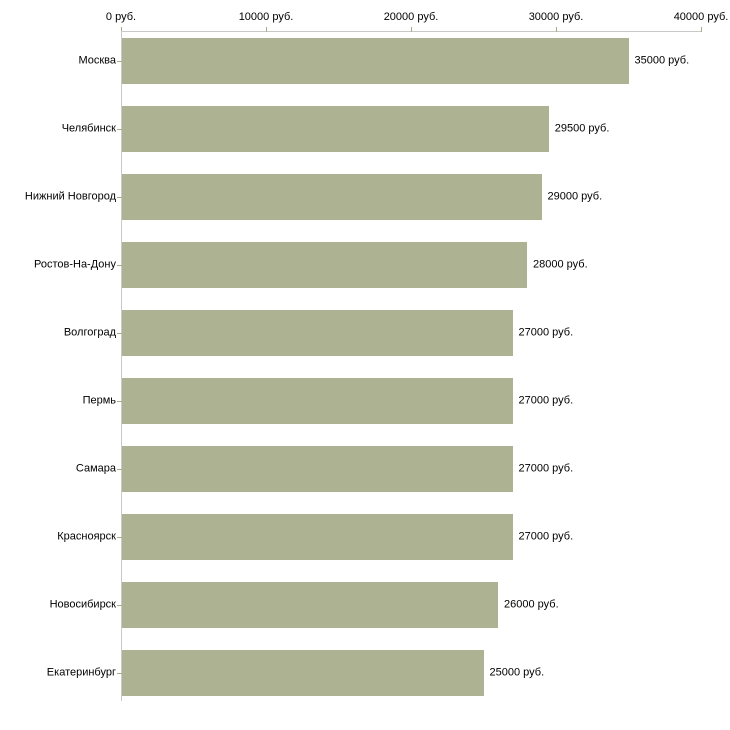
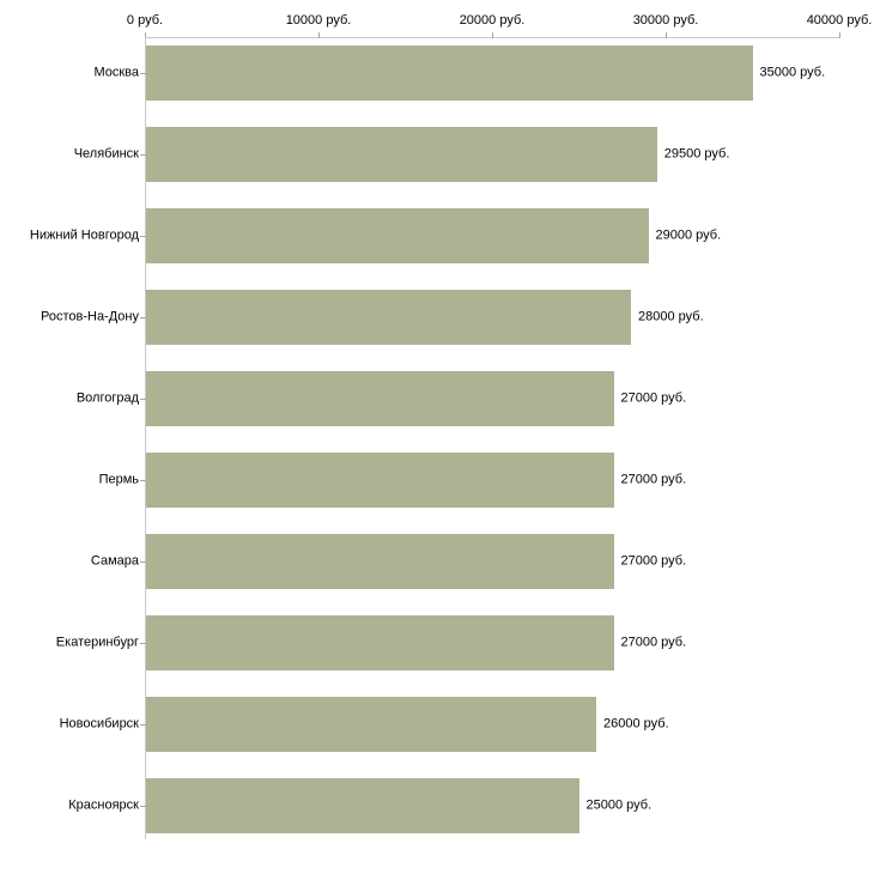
  0 руб.
  10000 руб.
  20000 руб.
  30000 руб.
  40000 руб.
  Москва
  Челябинск
  Нижний Новгород
  Ростов-На-Дону
  Волгоград
  Пермь
  Самара
- Красноярск
+ Екатеринбург
  Новосибирск
- Екатеринбург
+ Красноярск
  35000 руб.
  29500 руб.
  29000 руб.
  28000 руб.
  27000 руб.
  27000 руб.
  27000 руб.
  27000 руб.
  26000 руб.
  25000 руб.
